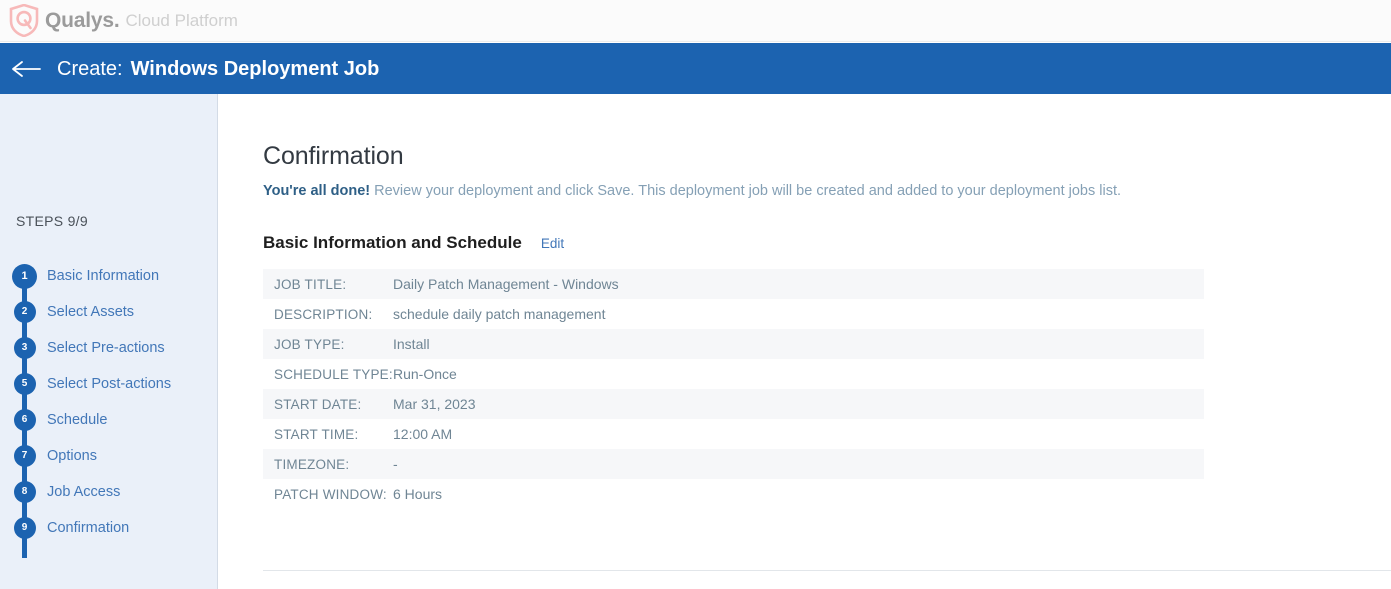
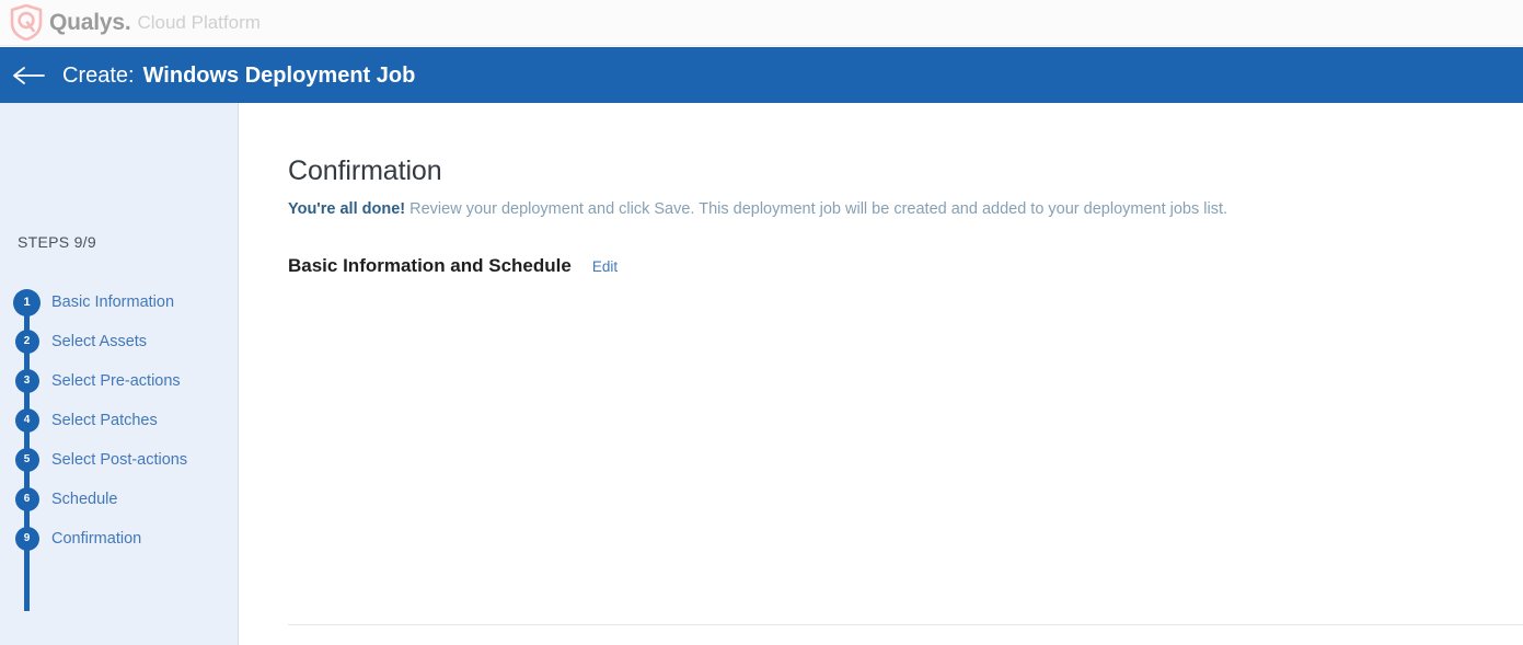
  Qualys.
  Cloud Platform
  Create:
  Windows Deployment Job
  STEPS 9/9
  1
  Basic Information
  2
  Select Assets
  3
  Select Pre-actions
+ 4
+ Select Patches
  5
  Select Post-actions
  6
  Schedule
- 7
- Options
- 8
- Job Access
  9
  Confirmation
  Confirmation
  You're all done! Review your deployment and click Save. This deployment job will be created and added to your deployment jobs list.
  Basic Information and Schedule
  Edit
- JOB TITLE:
- Daily Patch Management - Windows
- DESCRIPTION:
- schedule daily patch management
- JOB TYPE:
- Install
- SCHEDULE TYPE:
- Run-Once
- START DATE:
- Mar 31, 2023
- START TIME:
- 12:00 AM
- TIMEZONE:
- -
- PATCH WINDOW:
- 6 Hours
